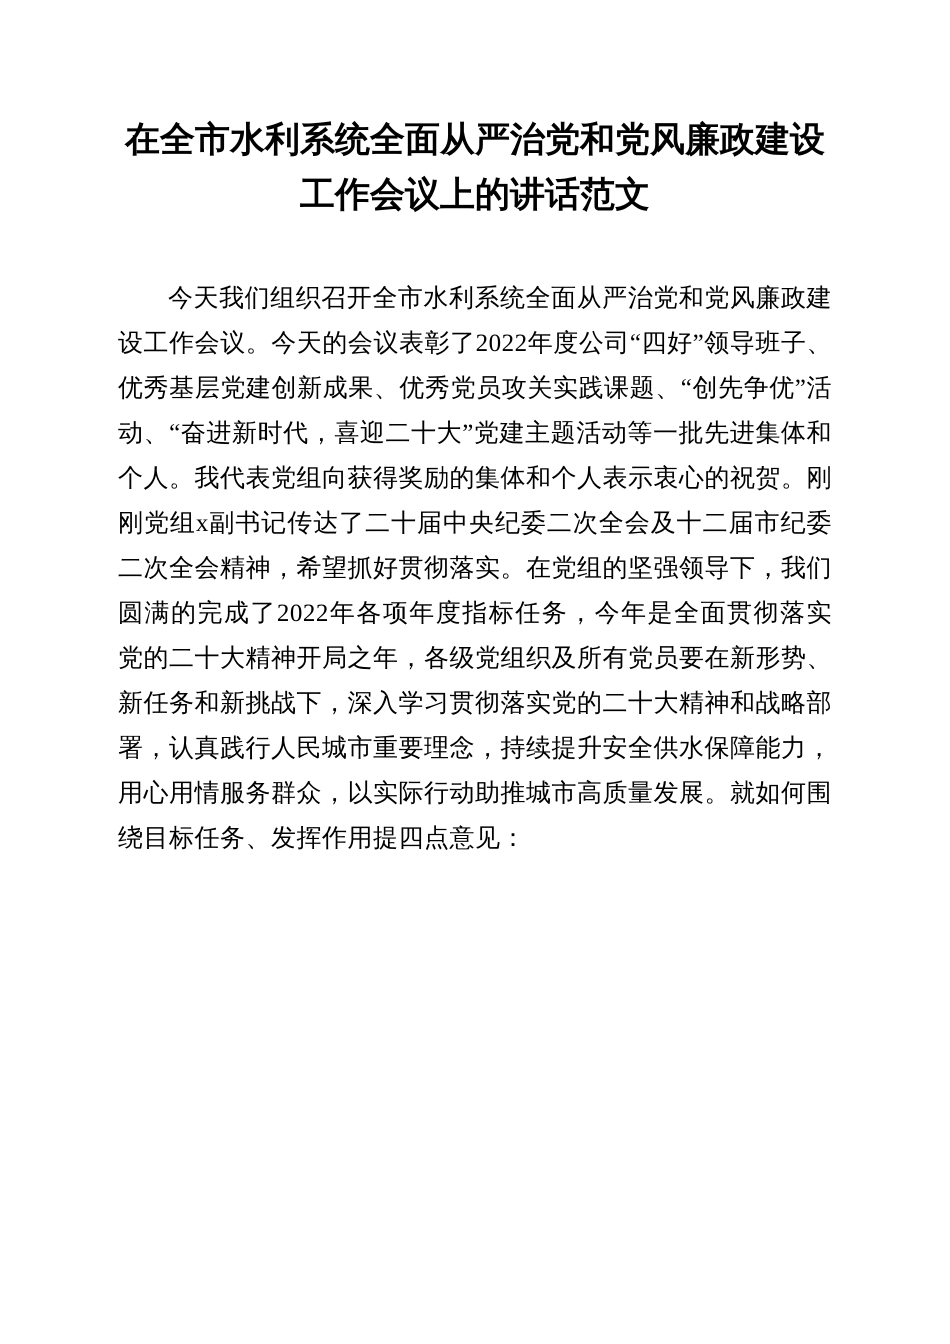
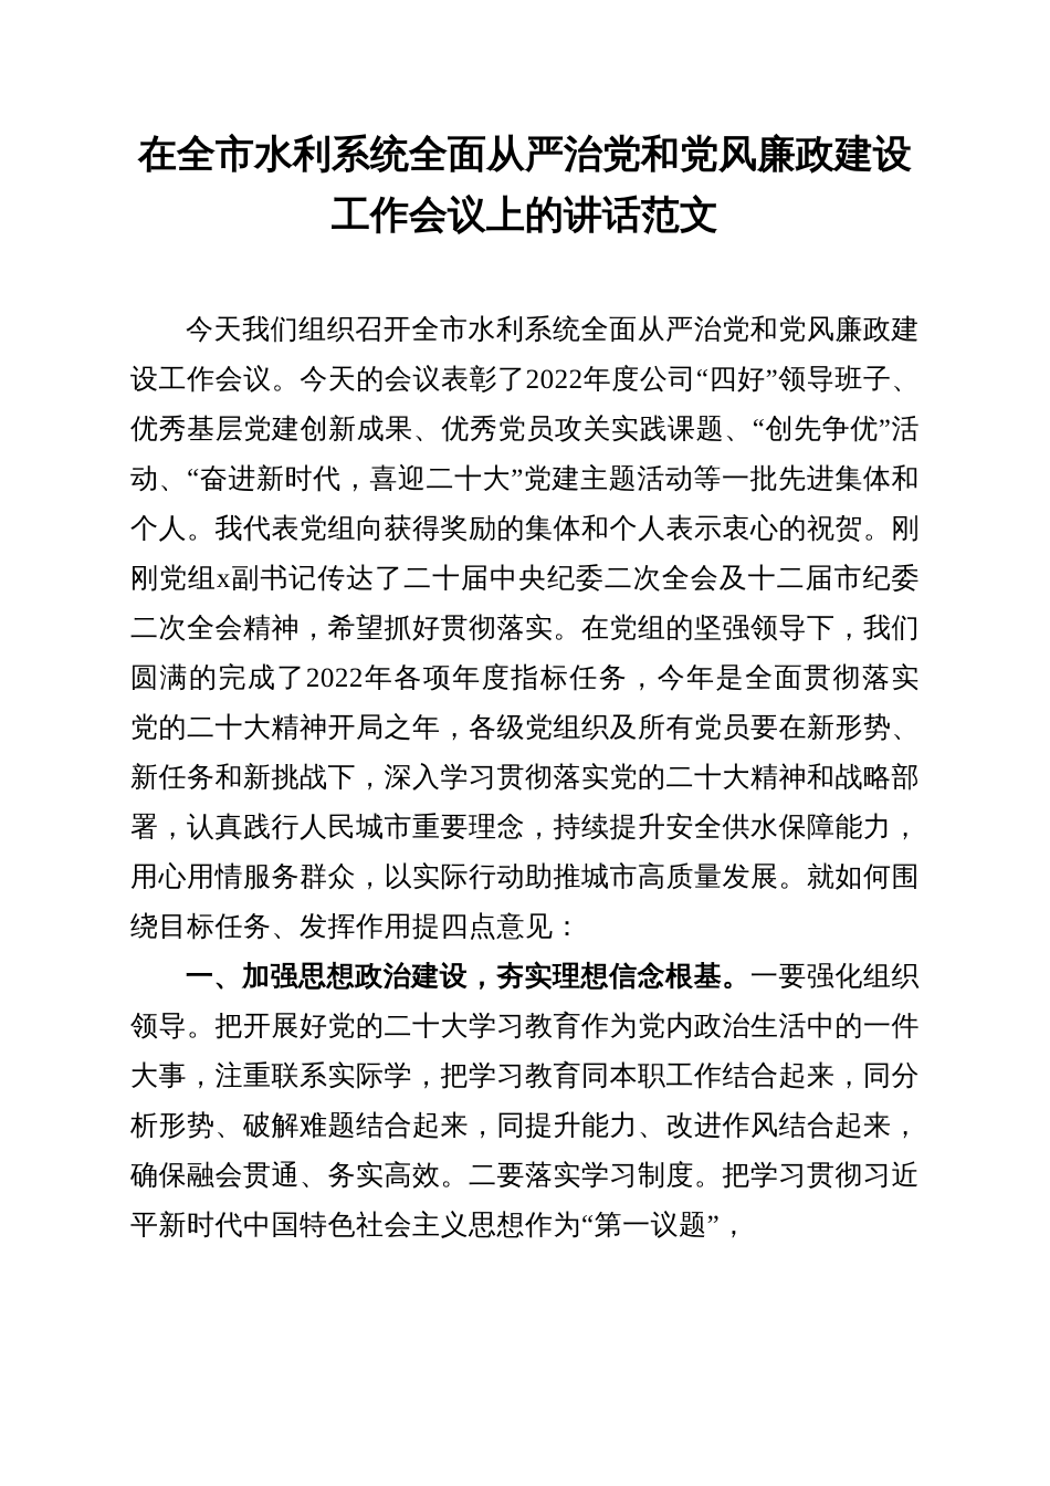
  在全市水利系统全面从严治党和党风廉政建设工作会议上的讲话范文
  今天我们组织召开全市水利系统全面从严治党和党风廉政建设工作会议。今天的会议表彰了2022年度公司“四好”领导班子、优秀基层党建创新成果、优秀党员攻关实践课题、“创先争优”活动、“奋进新时代，喜迎二十大”党建主题活动等一批先进集体和个人。我代表党组向获得奖励的集体和个人表示衷心的祝贺。刚刚党组x副书记传达了二十届中央纪委二次全会及十二届市纪委二次全会精神，希望抓好贯彻落实。在党组的坚强领导下，我们圆满的完成了2022年各项年度指标任务，今年是全面贯彻落实党的二十大精神开局之年，各级党组织及所有党员要在新形势、新任务和新挑战下，深入学习贯彻落实党的二十大精神和战略部署，认真践行人民城市重要理念，持续提升安全供水保障能力，用心用情服务群众，以实际行动助推城市高质量发展。就如何围绕目标任务、发挥作用提四点意见：
+ 一、加强思想政治建设，夯实理想信念根基。一要强化组织领导。把开展好党的二十大学习教育作为党内政治生活中的一件大事，注重联系实际学，把学习教育同本职工作结合起来，同分析形势、破解难题结合起来，同提升能力、改进作风结合起来，确保融会贯通、务实高效。二要落实学习制度。把学习贯彻习近平新时代中国特色社会主义思想作为“第一议题”，
